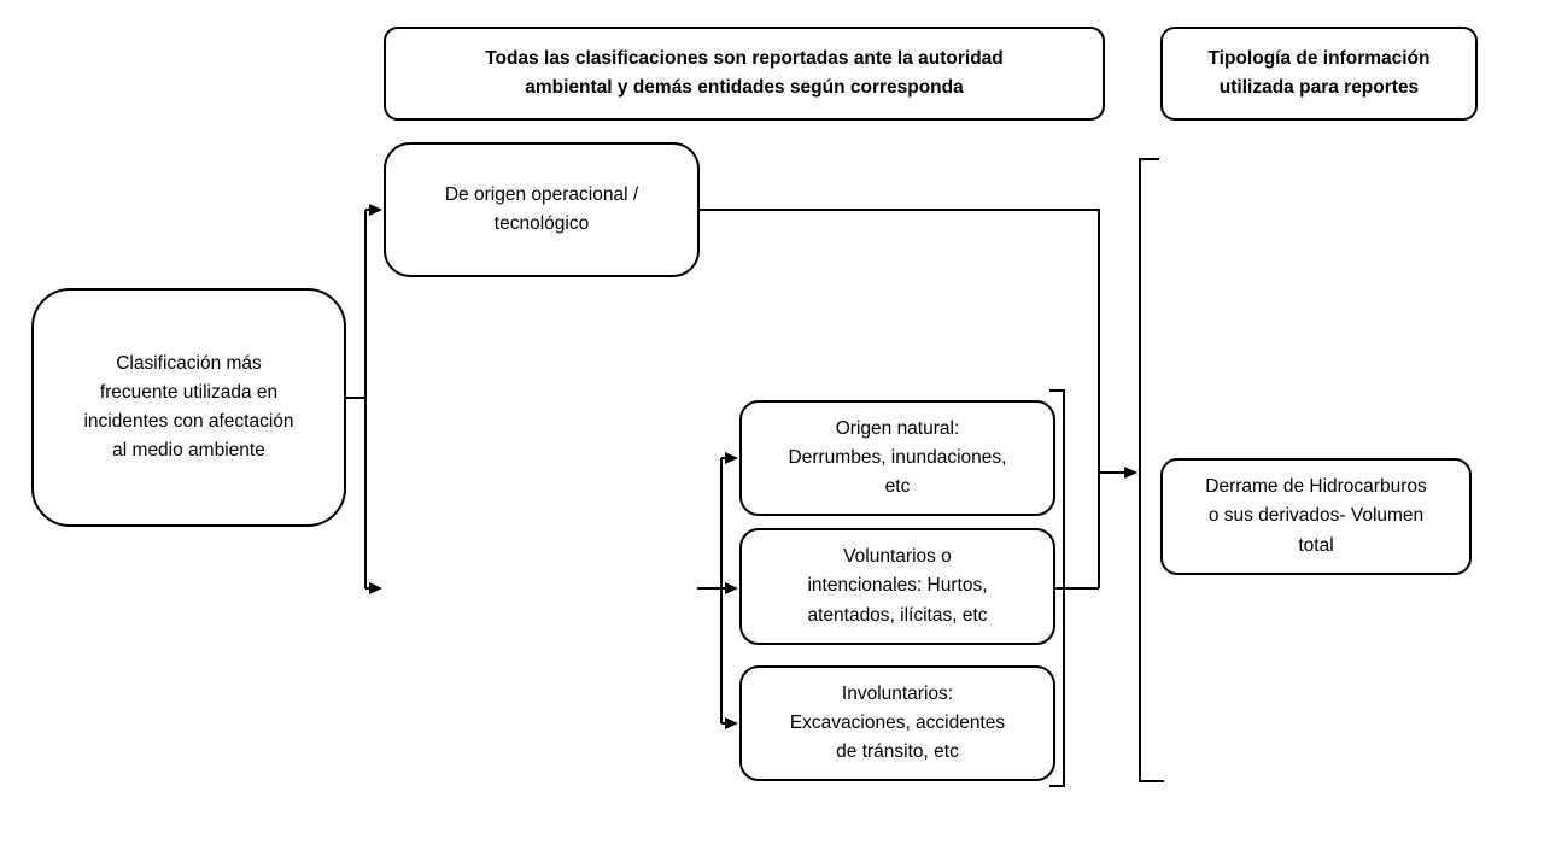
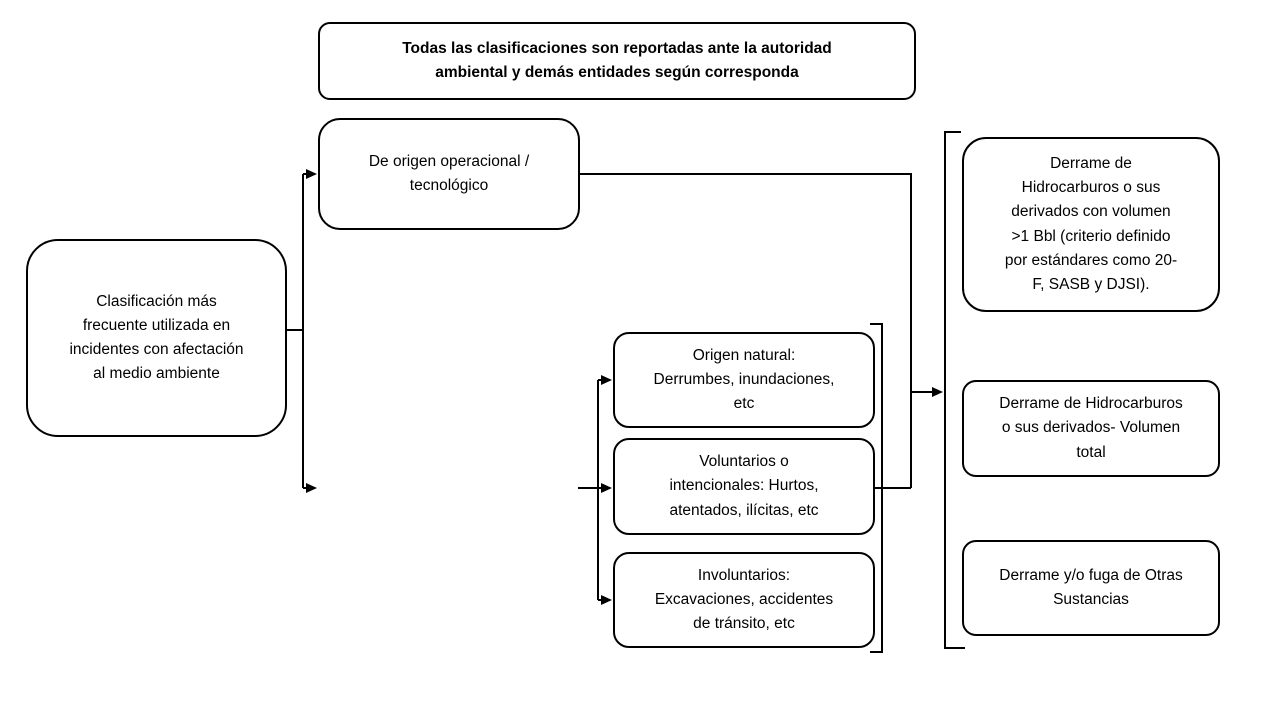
  Todas las clasificaciones son reportadas ante la autoridad
  ambiental y demás entidades según corresponda
- Tipología de información
- utilizada para reportes
  Clasificación más
  frecuente utilizada en
  incidentes con afectación
  al medio ambiente
  De origen operacional /
  tecnológico
  Origen natural:
  Derrumbes, inundaciones,
  etc
  Voluntarios o
  intencionales: Hurtos,
  atentados, ilícitas, etc
  Involuntarios:
  Excavaciones, accidentes
  de tránsito, etc
+ Derrame de
+ Hidrocarburos o sus
+ derivados con volumen
+ >1 Bbl (criterio definido
+ por estándares como 20-
+ F, SASB y DJSI).
  Derrame de Hidrocarburos
  o sus derivados- Volumen
  total
+ Derrame y/o fuga de Otras
+ Sustancias
